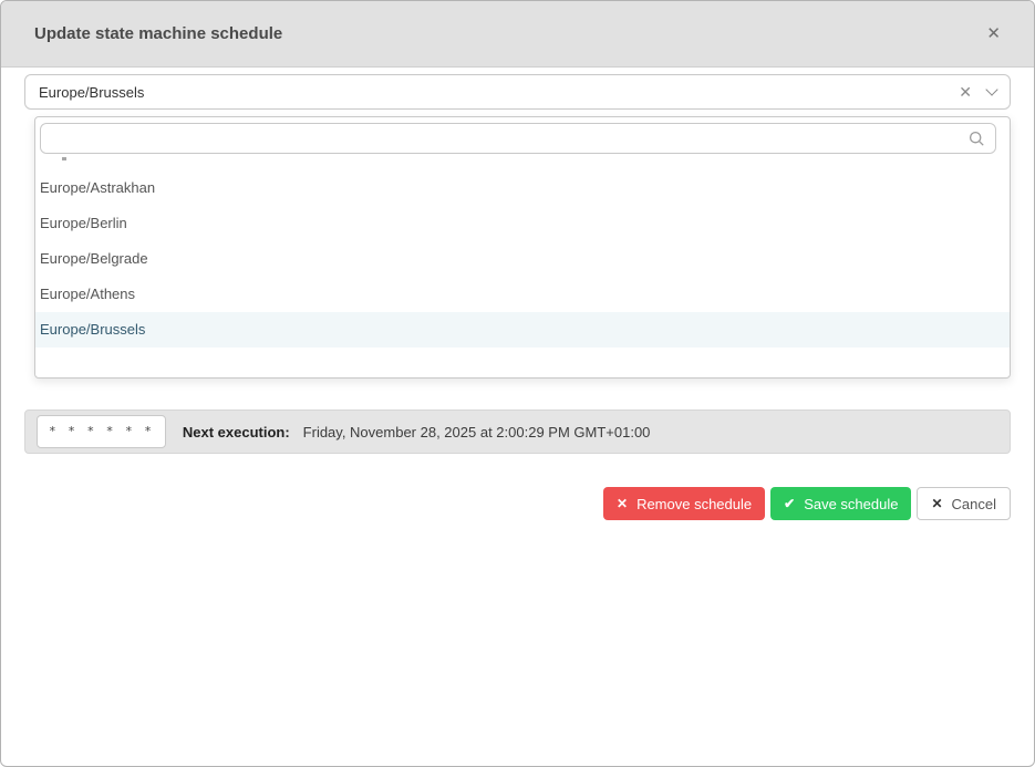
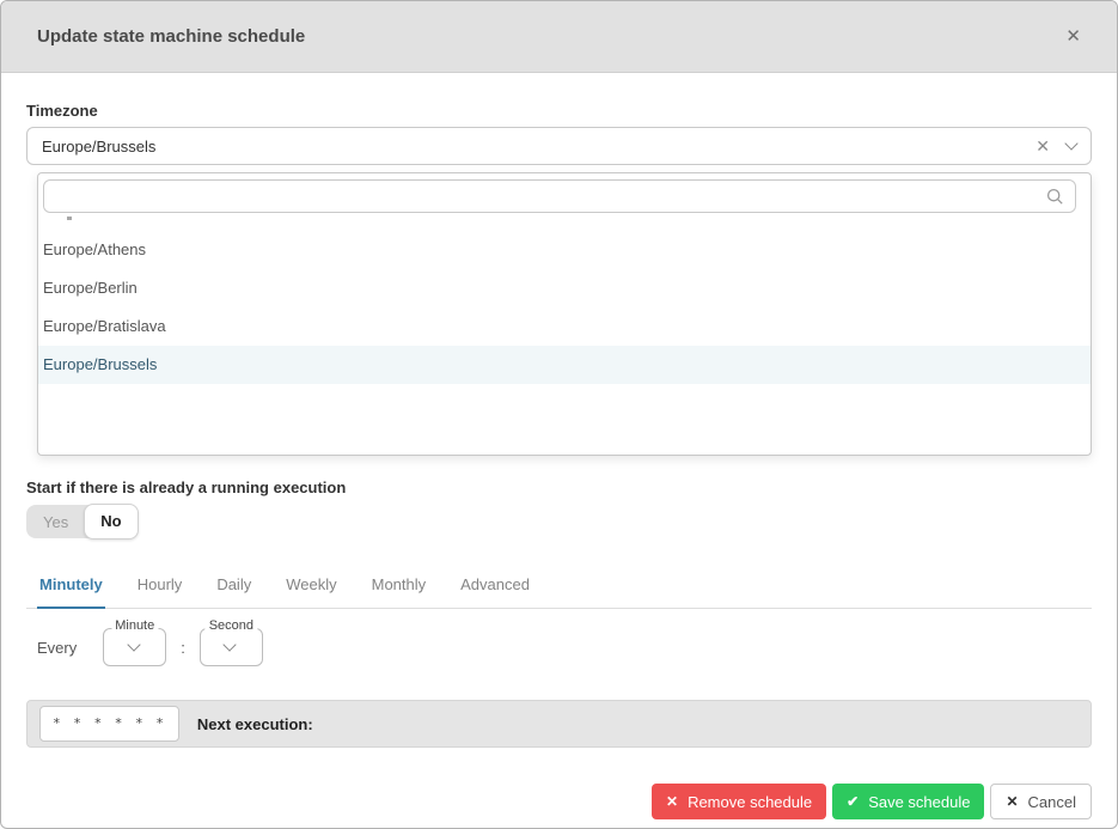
  Update state machine schedule
  ✕
+ Timezone
  Europe/Brussels
  ✕
- Europe/Astrakhan
- Europe/Berlin
+ Europe/Athens
- Europe/Belgrade
- Europe/Athens
+ Europe/Berlin
+ Europe/Bratislava
  Europe/Brussels
+ Start if there is already a running execution
+ Yes
+ No
+ Minutely
+ Hourly
+ Daily
+ Weekly
+ Monthly
+ Advanced
+ Every
+ Minute
+ :
+ Second
  * * * * * *
  Next execution:
- Friday, November 28, 2025 at 2:00:29 PM GMT+01:00
  ✕
  Remove schedule
  ✔
  Save schedule
  ✕
  Cancel
